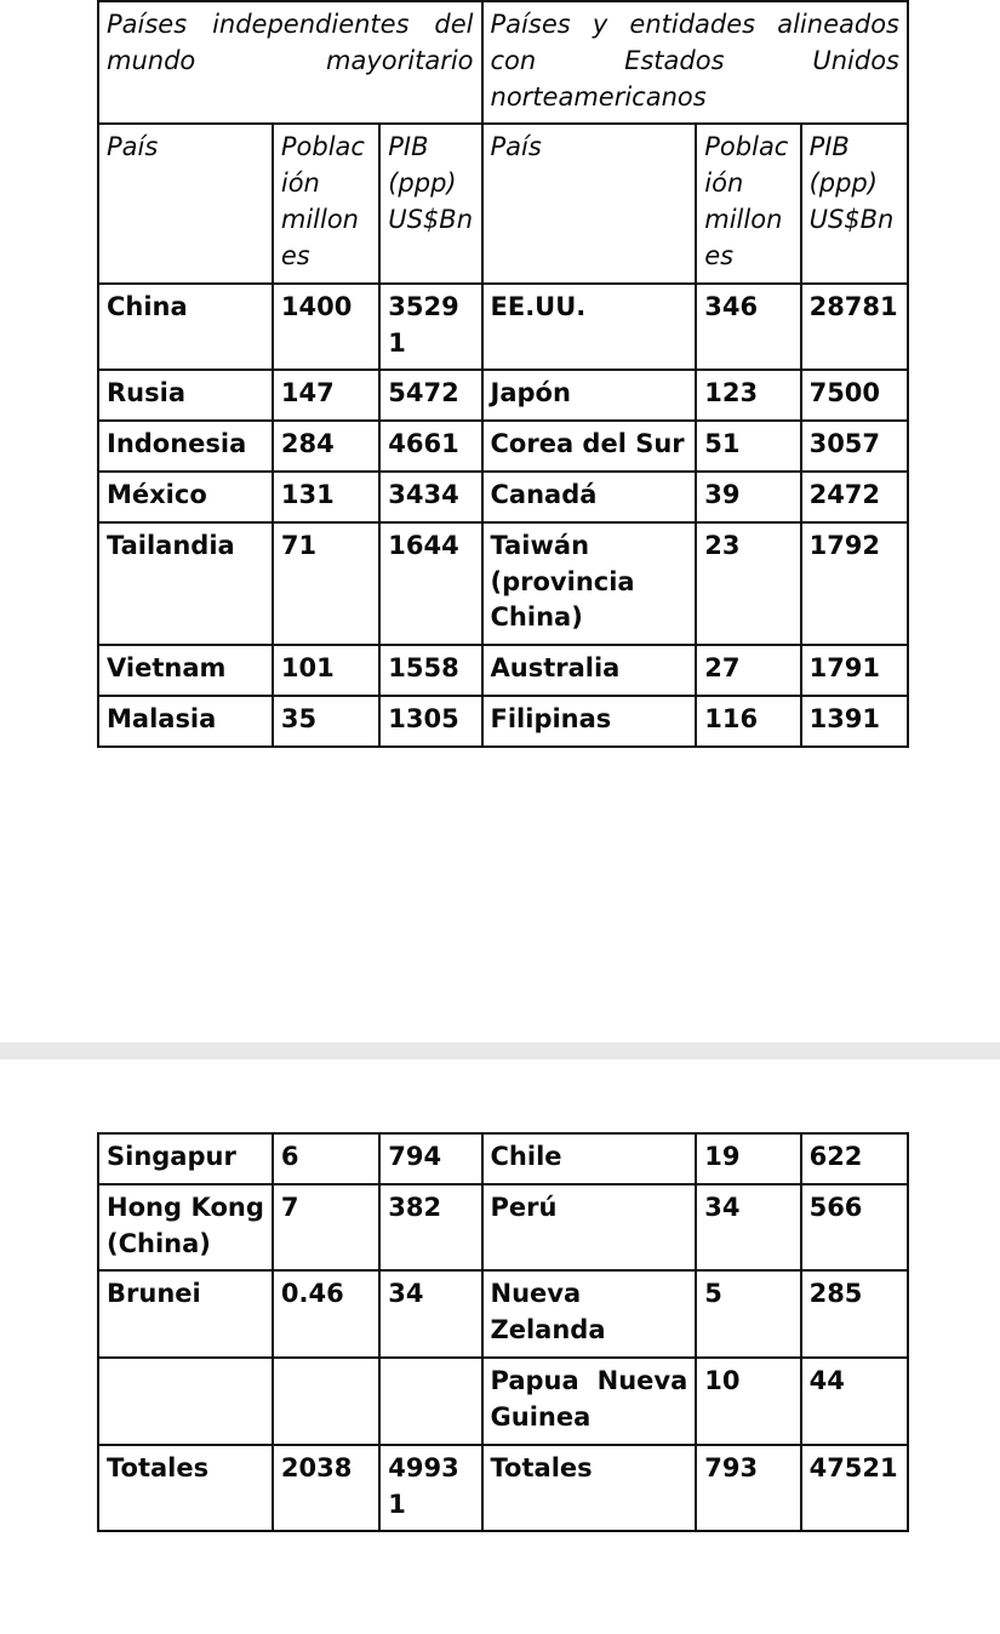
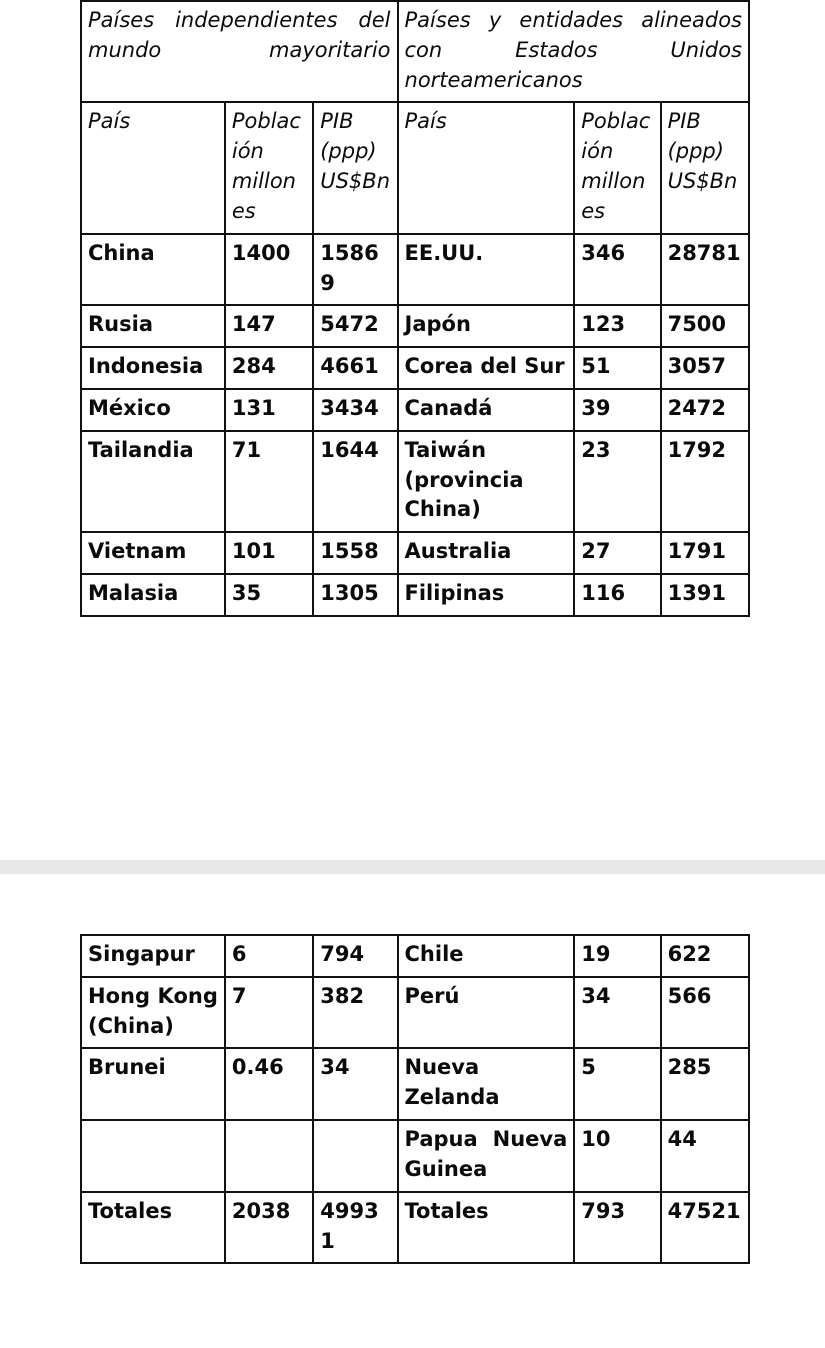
  Países independientes del mundo mayoritario	Países y entidades alineados con Estados Unidos norteamericanos
  País	Población millones	PIB (ppp) US$Bn	País	Población millones	PIB (ppp) US$Bn
- China	1400	35291	EE.UU.	346	28781
+ China	1400	15869	EE.UU.	346	28781
  Rusia	147	5472	Japón	123	7500
  Indonesia	284	4661	Corea del Sur	51	3057
  México	131	3434	Canadá	39	2472
  Tailandia	71	1644	Taiwán (provincia China)	23	1792
  Vietnam	101	1558	Australia	27	1791
  Malasia	35	1305	Filipinas	116	1391
  Singapur	6	794	Chile	19	622
  Hong Kong (China)	7	382	Perú	34	566
  Brunei	0.46	34	Nueva Zelanda	5	285
  			Papua Nueva Guinea	10	44
  Totales	2038	49931	Totales	793	47521
